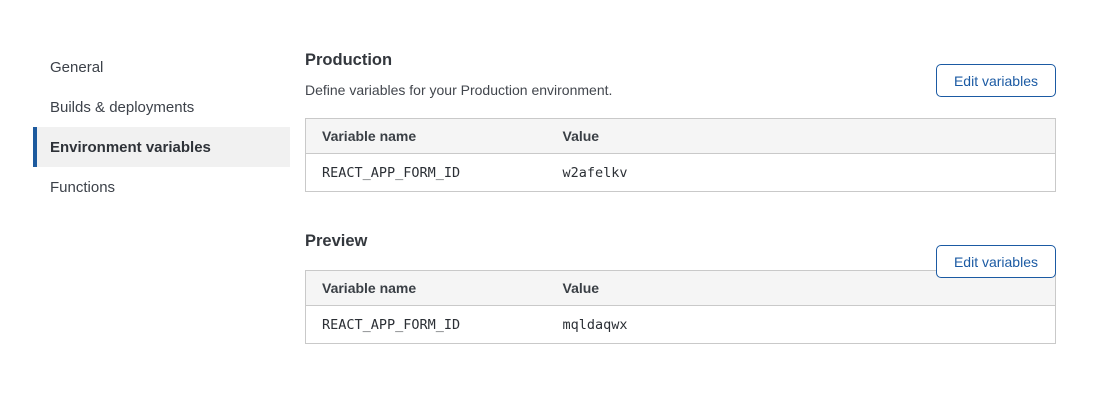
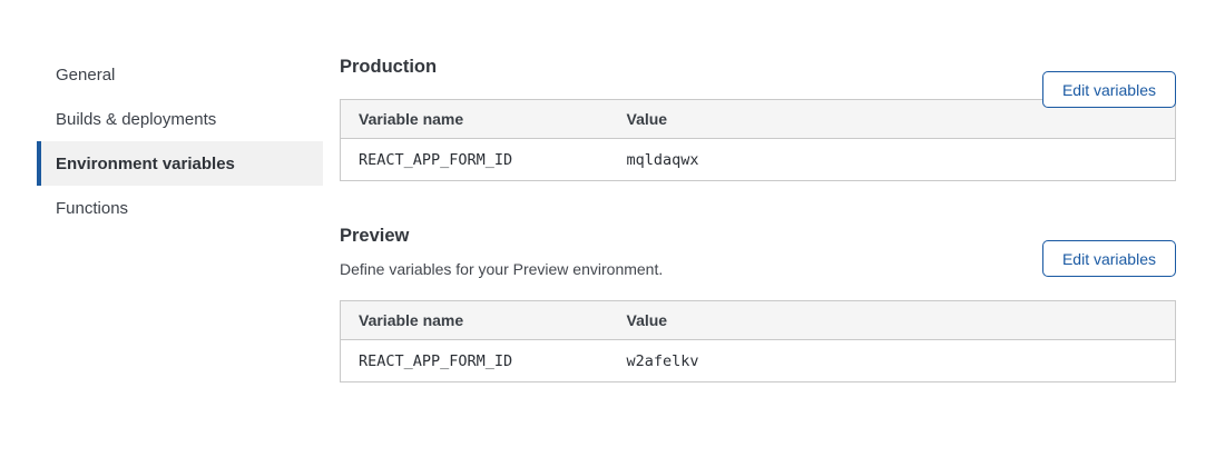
  General
  Builds & deployments
  Environment variables
  Functions
  Production
- Define variables for your Production environment.
  Edit variables
  Variable name	Value
- REACT_APP_FORM_ID	w2afelkv
+ REACT_APP_FORM_ID	mqldaqwx
  Preview
+ Define variables for your Preview environment.
  Edit variables
  Variable name	Value
- REACT_APP_FORM_ID	mqldaqwx
+ REACT_APP_FORM_ID	w2afelkv
